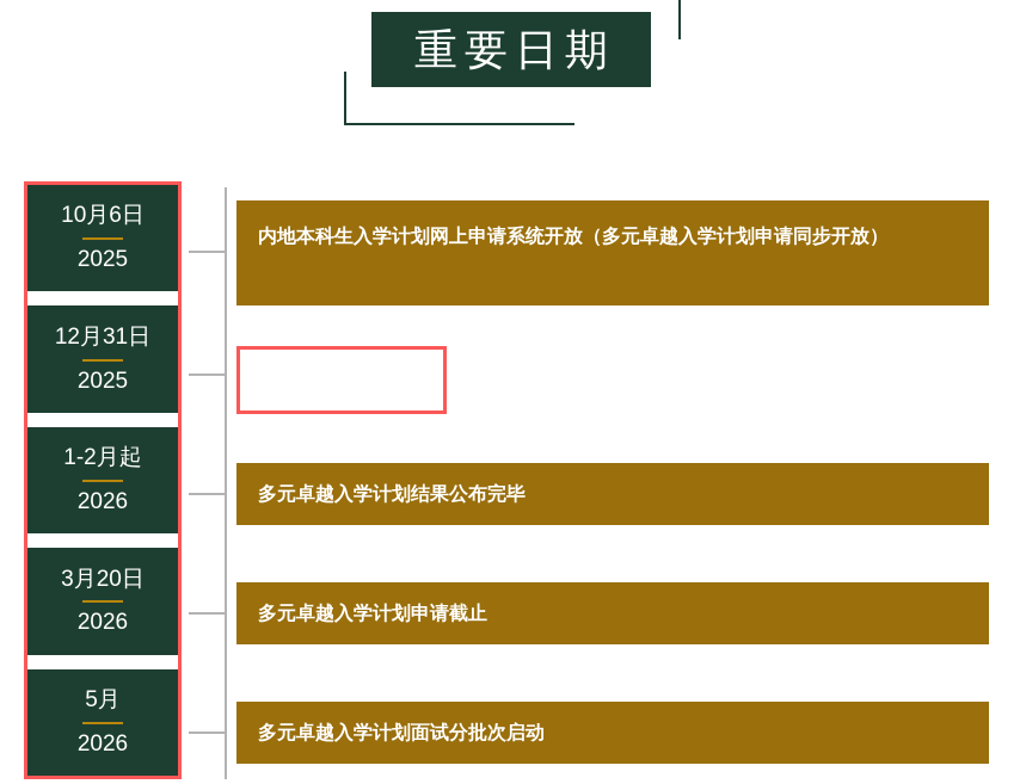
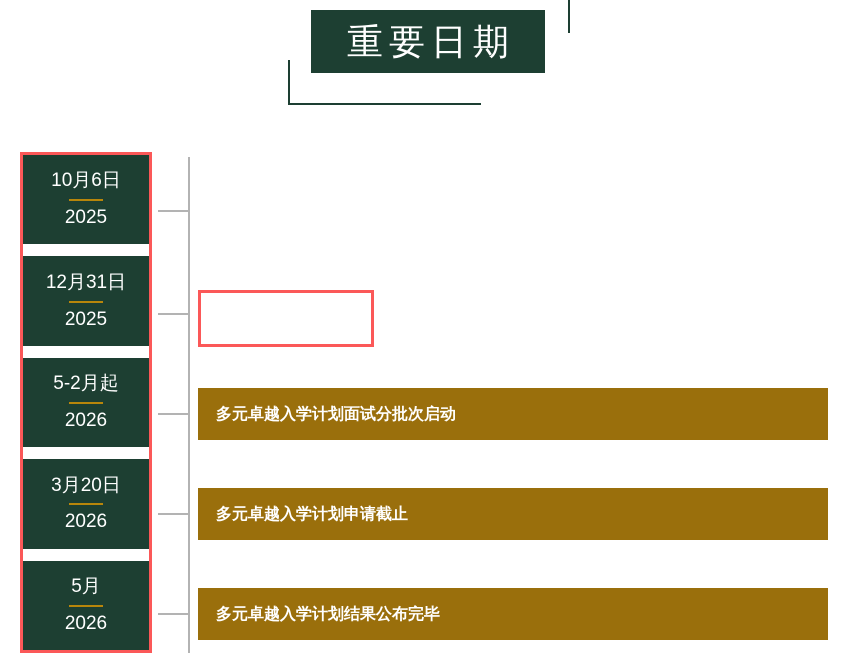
  重要日期
  10月6日
  2025
  12月31日
  2025
- 1-2月起
+ 5-2月起
  2026
  3月20日
  2026
  5月
  2026
- 内地本科生入学计划网上申请系统开放（多元卓越入学计划申请同步开放）
- 多元卓越入学计划结果公布完毕
+ 多元卓越入学计划面试分批次启动
  多元卓越入学计划申请截止
- 多元卓越入学计划面试分批次启动
+ 多元卓越入学计划结果公布完毕
